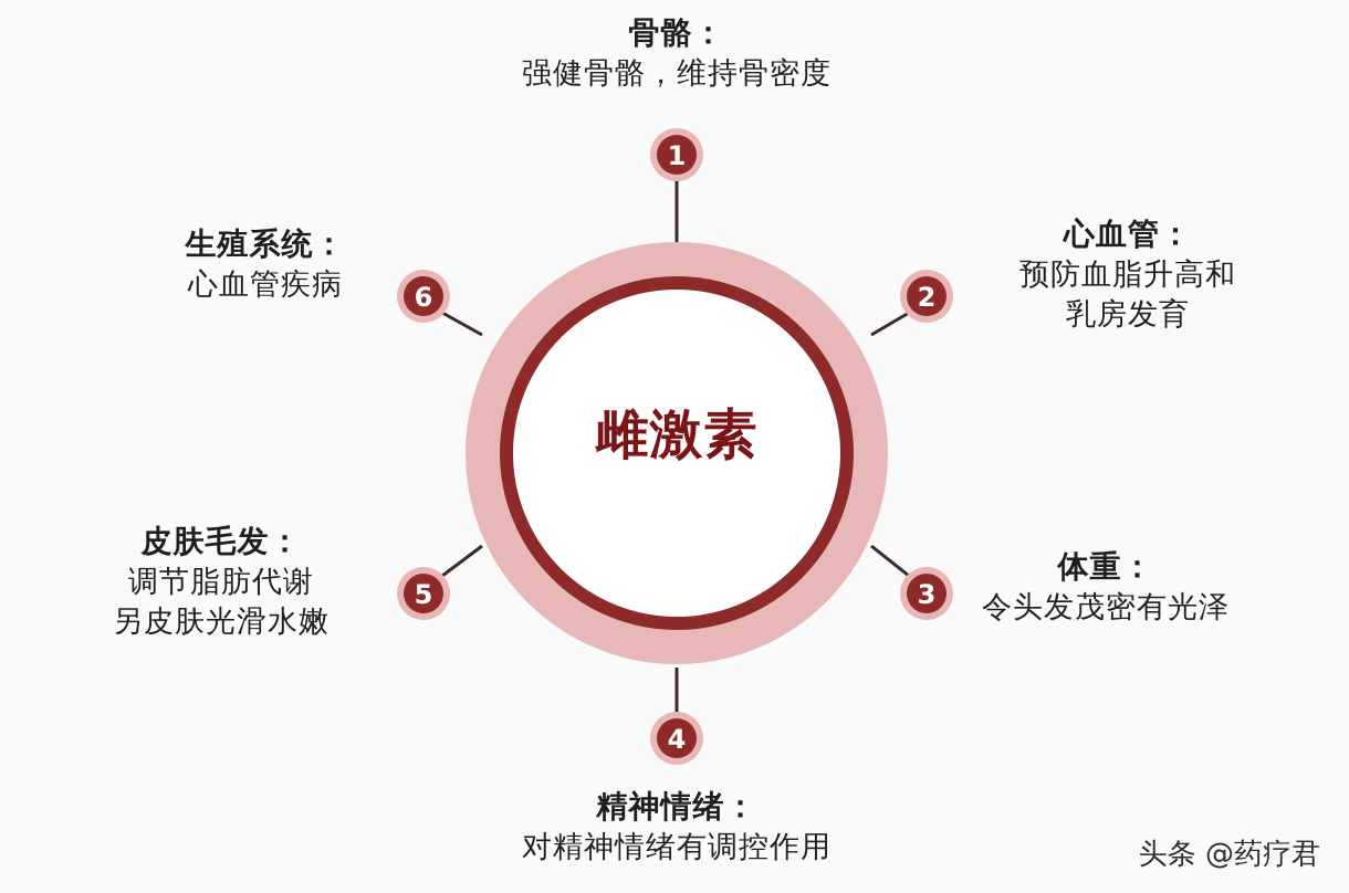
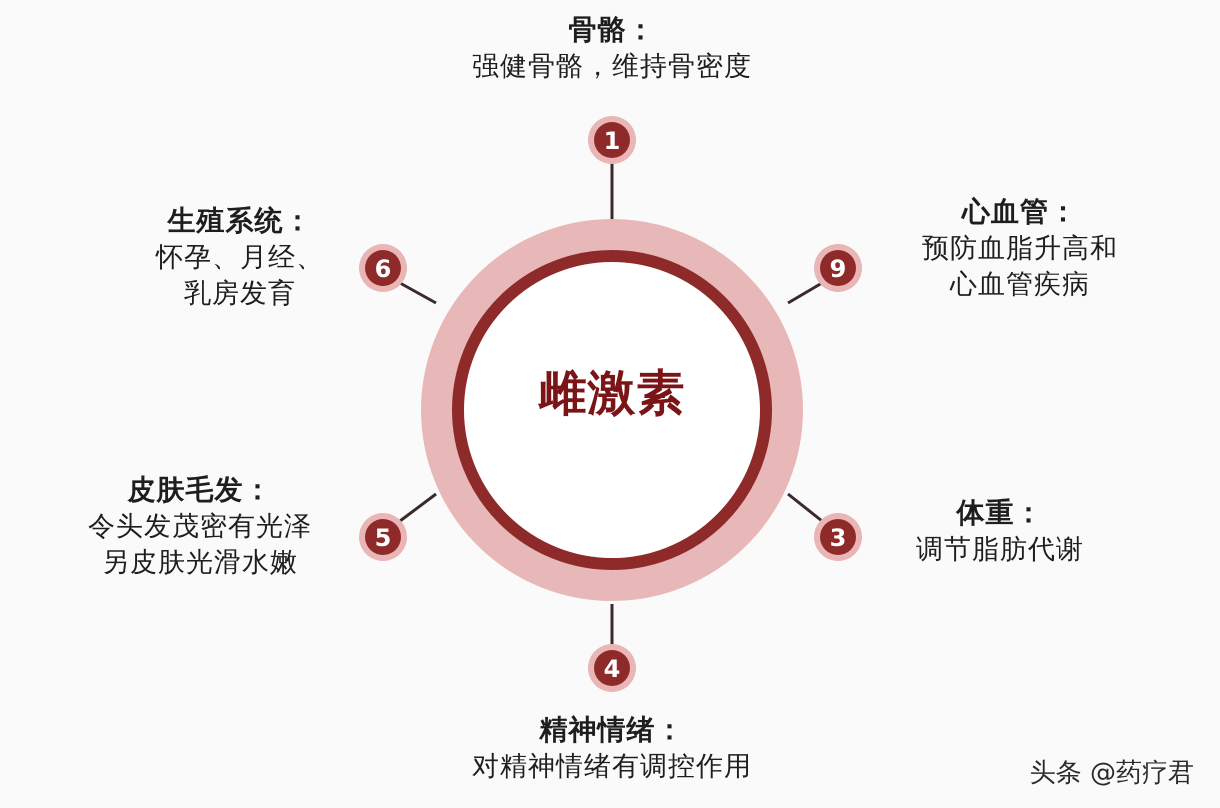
  1
- 2
+ 9
  3
  4
  5
  6
  雌激素
  骨骼：
  强健骨骼，维持骨密度
  心血管：
  预防血脂升高和
- 乳房发育
+ 心血管疾病
  体重：
- 令头发茂密有光泽
+ 调节脂肪代谢
  精神情绪：
  对精神情绪有调控作用
  皮肤毛发：
- 调节脂肪代谢
+ 令头发茂密有光泽
  另皮肤光滑水嫩
  生殖系统：
+ 怀孕、月经、
- 心血管疾病
+ 乳房发育
  头条 @药疗君
